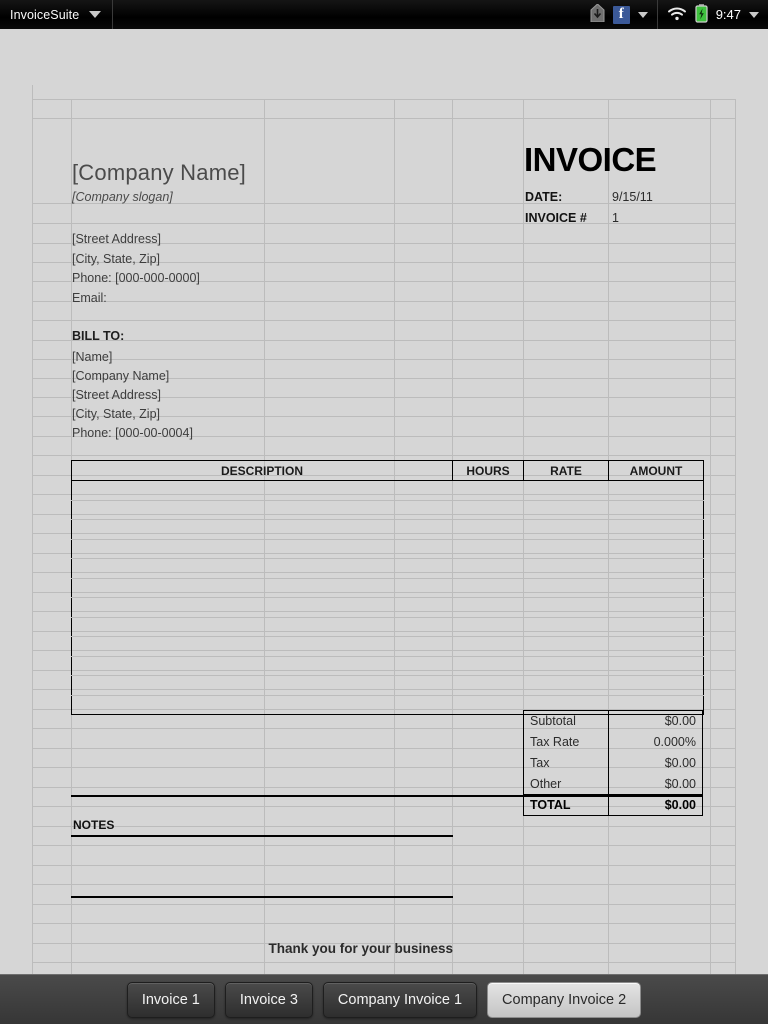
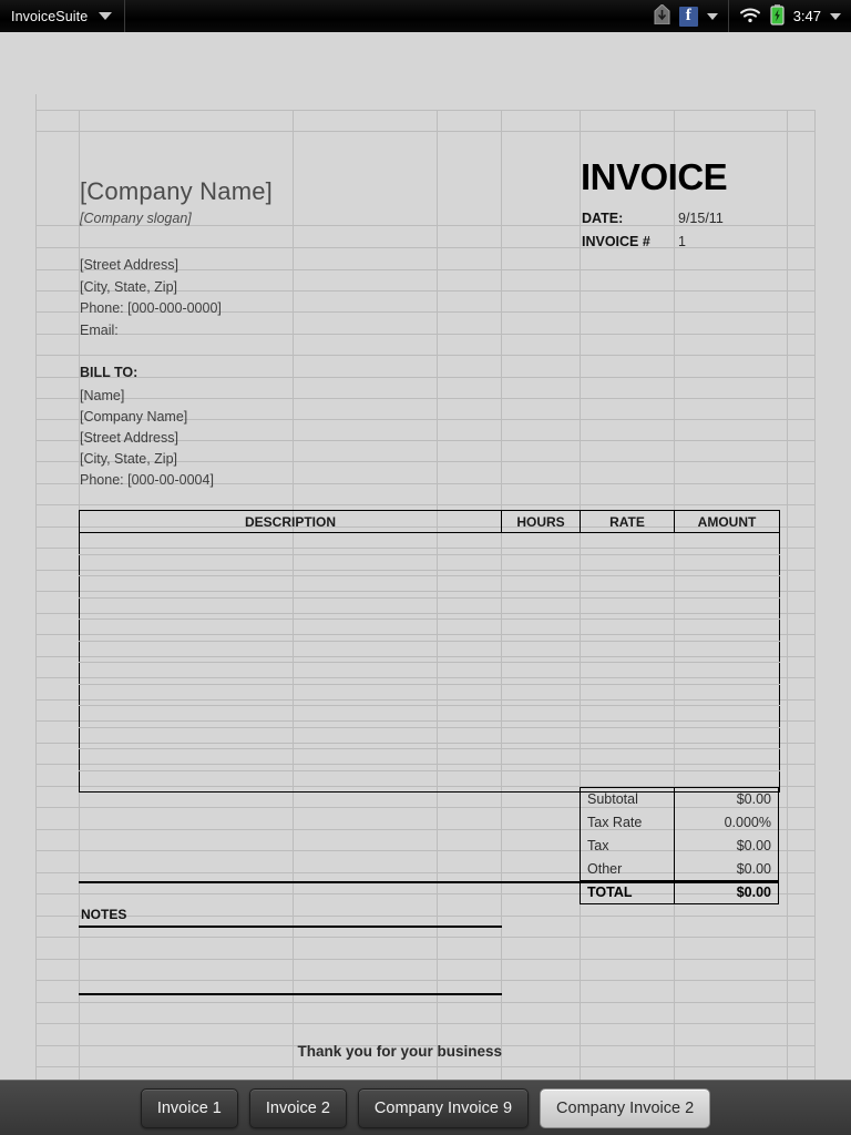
  InvoiceSuite
  f
- 9:47
+ 3:47
  [Company Name]
  [Company slogan]
  [Street Address]
  [City, State, Zip]
  Phone: [000-000-0000]
  Email:
  INVOICE
  DATE:
  9/15/11
  INVOICE #
  1
  BILL TO:
  [Name]
  [Company Name]
  [Street Address]
  [City, State, Zip]
  Phone: [000-00-0004]
  DESCRIPTION	HOURS	RATE	AMOUNT
  NOTES
  Subtotal	$0.00
  Tax Rate	0.000%
  Tax	$0.00
  Other	$0.00
  TOTAL	$0.00
  Thank you for your business
  Invoice 1
- Invoice 3
+ Invoice 2
- Company Invoice 1
+ Company Invoice 9
  Company Invoice 2
